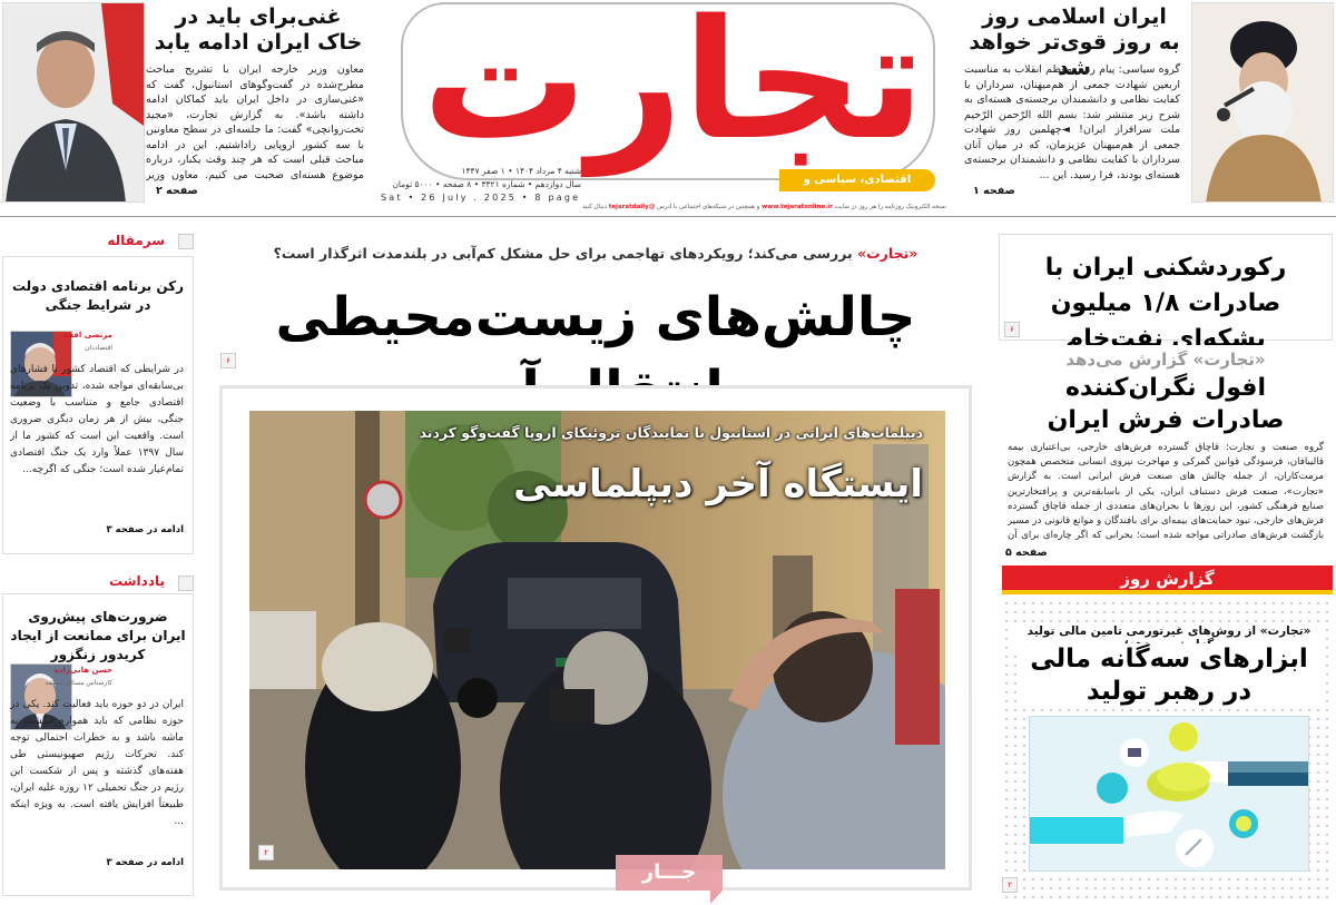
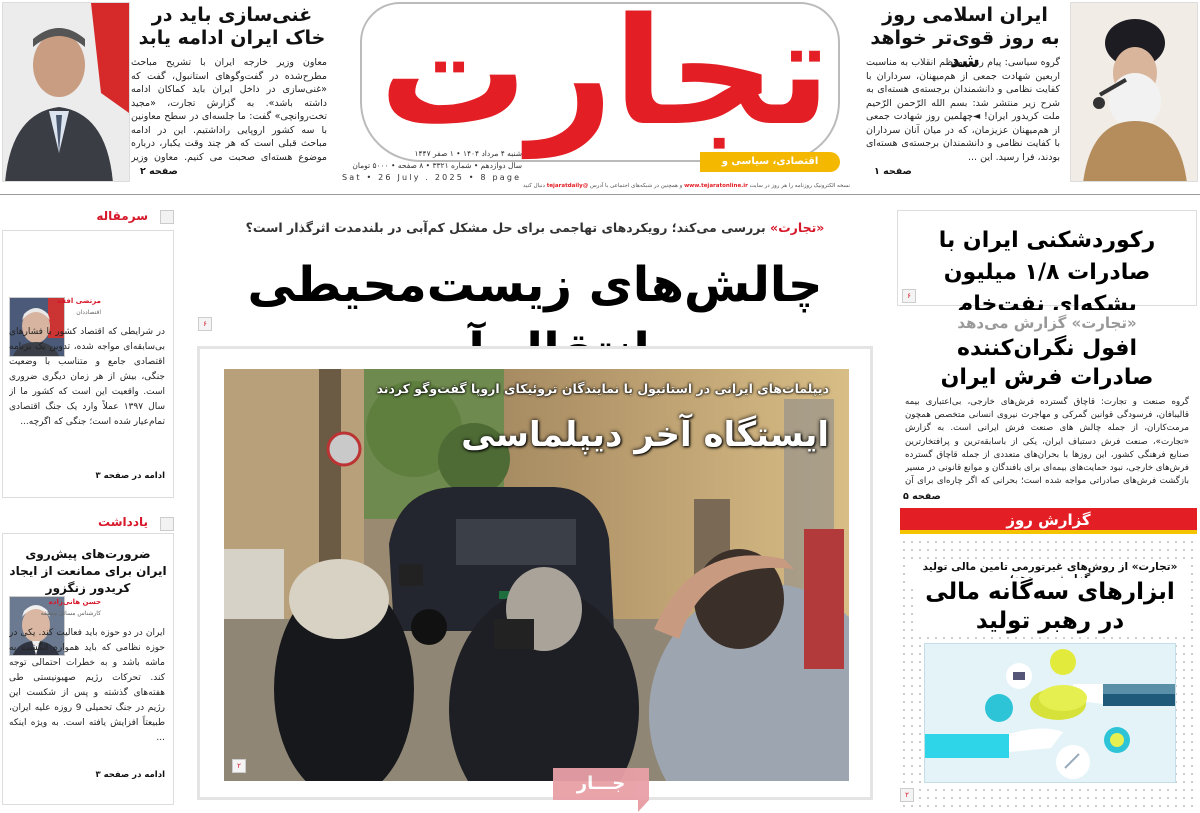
  ایران اسلامی روز به روز قوی‌تر خواهد شد
- گروه سیاسی: پیام رهبر معظم انقلاب به مناسبت اربعین شهادت جمعی از هم‌میهنان، سرداران با کفایت نظامی و دانشمندان برجسته‌ی هسته‌ای به شرح زیر منتشر شد: بسم الله الرّحمن الرّحیم ملت سرافراز ایران! ◄چهلمین روز شهادت جمعی از هم‌میهنان عزیزمان، که در میان آنان سرداران با کفایت نظامی و دانشمندان برجسته‌ی هسته‌ای بودند، فرا رسید. این ...
+ گروه سیاسی: پیام رهبر معظم انقلاب به مناسبت اربعین شهادت جمعی از هم‌میهنان، سرداران با کفایت نظامی و دانشمندان برجسته‌ی هسته‌ای به شرح زیر منتشر شد: بسم الله الرّحمن الرّحیم ملت کریدور ایران! ◄چهلمین روز شهادت جمعی از هم‌میهنان عزیزمان، که در میان آنان سرداران با کفایت نظامی و دانشمندان برجسته‌ی هسته‌ای بودند، فرا رسید. این ...
  صفحه ۱
- غنی‌برای باید در خاک ایران ادامه یابد
+ غنی‌سازی باید در خاک ایران ادامه یابد
  معاون وزیر خارجه ایران با تشریح مباحث مطرح‌شده در گفت‌وگوهای استانبول، گفت که «غنی‌سازی در داخل ایران باید کماکان ادامه داشته باشد». به گزارش تجارت، «مجید تخت‌روانچی» گفت: ما جلسه‌ای در سطح معاونین با سه کشور اروپایی راداشتیم. این در ادامه مباحث قبلی است که هر چند وقت یکبار، درباره موضوع هسته‌ای صحبت می کنیم. معاون وزیر
  صفحه ۲
  تجارت
  اقتصادی، سیاسی و اجتماعی
  شنبه ۴ مرداد ۱۴۰۴ • ۱ صفر ۱۴۴۷
  سال دوازدهم • شماره ۳۳۲۱ • ۸ صفحه • ۵۰۰۰ تومان
  Sat • 26 July . 2025 • 8 page
  سرمقاله
- رکن برنامه اقتصادی دولت در شرایط جنگی
  مرتضی افقه
  در شرایطی که اقتصاد کشور با فشارهای بی‌سابقه‌ای مواجه شده، تدوین یک برنامه اقتصادی جامع و متناسب با وضعیت جنگی، بیش از هر زمان دیگری ضروری است. واقعیت این است که کشور ما از سال ۱۳۹۷ عملاً وارد یک جنگ اقتصادی تمام‌عیار شده است؛ جنگی که اگرچه...
  ادامه در صفحه ۳
  یادداشت
  ضرورتهای پیش‌روی ایران برای ممانعت از ایجاد کریدور زنگزور
  حسن هانی‌زاده
- ایران در دو حوزه باید فعالیت کند. یکی در حوزه نظامی که باید همواره انگشت به ماشه باشد و به خطرات احتمالی توجه کند. تحرکات رژیم صهیونیستی طی هفته‌های گذشته و پس از شکست این رژیم در جنگ تحمیلی ۱۲ روزه علیه ایران، طبیعتاً افزایش یافته است. به ویژه اینکه ...
+ ایران در دو حوزه باید فعالیت کند. یکی در حوزه نظامی که باید همواره انگشت به ماشه باشد و به خطرات احتمالی توجه کند. تحرکات رژیم صهیونیستی طی هفته‌های گذشته و پس از شکست این رژیم در جنگ تحمیلی 9 روزه علیه ایران، طبیعتاً افزایش یافته است. به ویژه اینکه ...
  ادامه در صفحه ۳
  «تجارت» بررسی می‌کند؛ رویکردهای تهاجمی برای حل مشکل کم‌آبی در بلندمدت اثرگذار است؟
  ۶
  دیپلماتهای ایرانی در استانبول با نمایندگان تروئیکای اروپا گفت‌وگو کردند
  ایستگاه آخر دیپلماسی
  ۲
  جـــار
  رکوردشکنی ایران با صادرات ۱/۸ میلیون بشکه‌ای نفت‌خام
  ۶
  «تجارت» گزارش می‌دهد
  افول نگران‌کننده صادرات فرش ایران
  گروه صنعت و تجارت: قاچاق گسترده فرش‌های خارجی، بی‌اعتباری بیمه قالیبافان، فرسودگی قوانین گمرکی و مهاجرت نیروی انسانی متخصص همچون مرمت‌کاران، از جمله چالش های صنعت فرش ایرانی است. به گزارش «تجارت»، صنعت فرش دستباف ایران، یکی از باسابقه‌ترین و پرافتخارترین صنایع فرهنگی کشور، این روزها با بحران‌های متعددی از جمله قاچاق گسترده فرش‌های خارجی، نبود حمایت‌های بیمه‌ای برای بافندگان و موانع قانونی در مسیر بازگشت فرش‌های صادراتی مواجه شده است؛ بحرانی که اگر چاره‌ای برای آن
  صفحه ۵
  گزارش روز
  «تجارت» از روش‌های غیرتورمی تامین مالی تولید
  ابزارهای سه‌گانه مالی در رهبر تولید
  ۲
